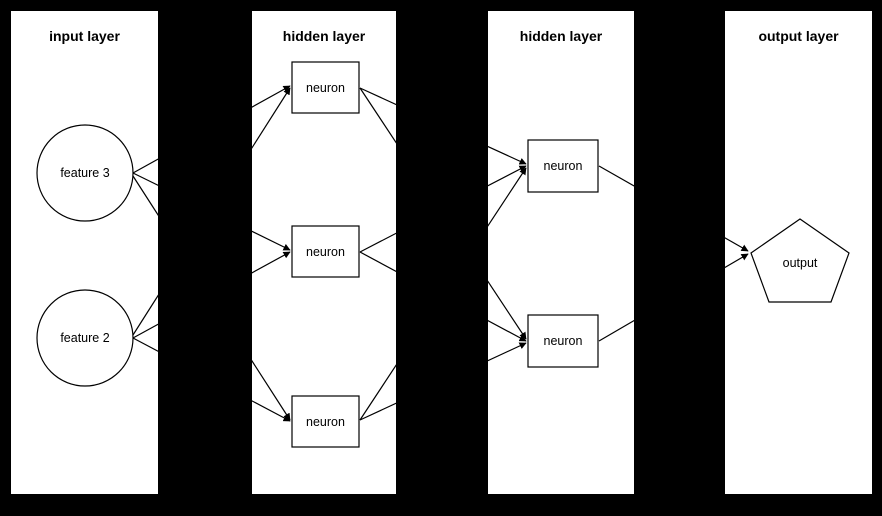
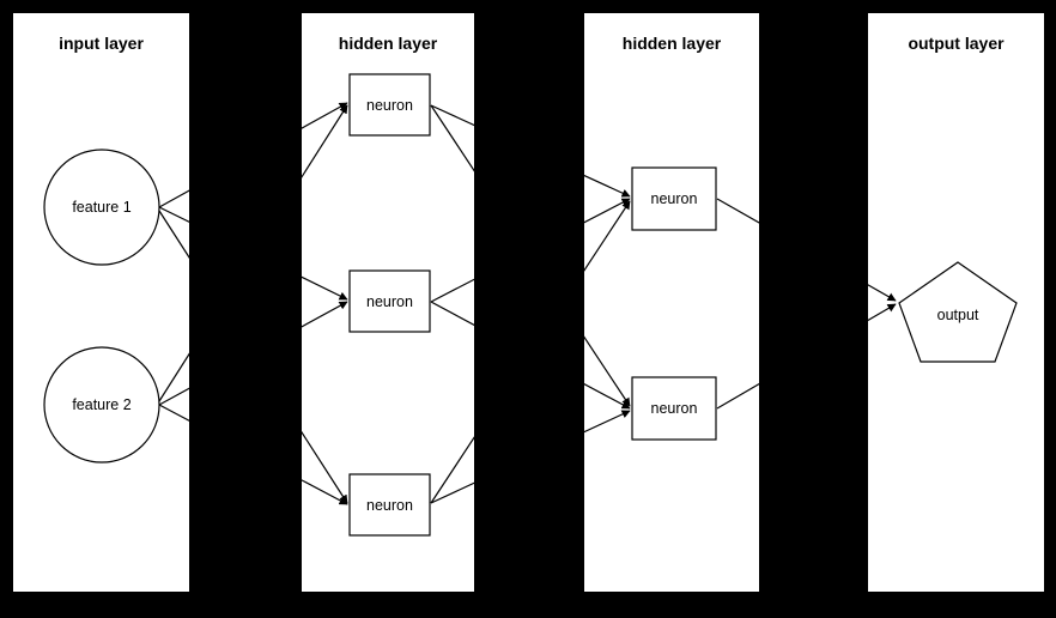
- feature 3
+ feature 1
  feature 2
  neuron
  neuron
  neuron
  neuron
  neuron
  output
  input layer
  hidden layer
  hidden layer
  output layer
